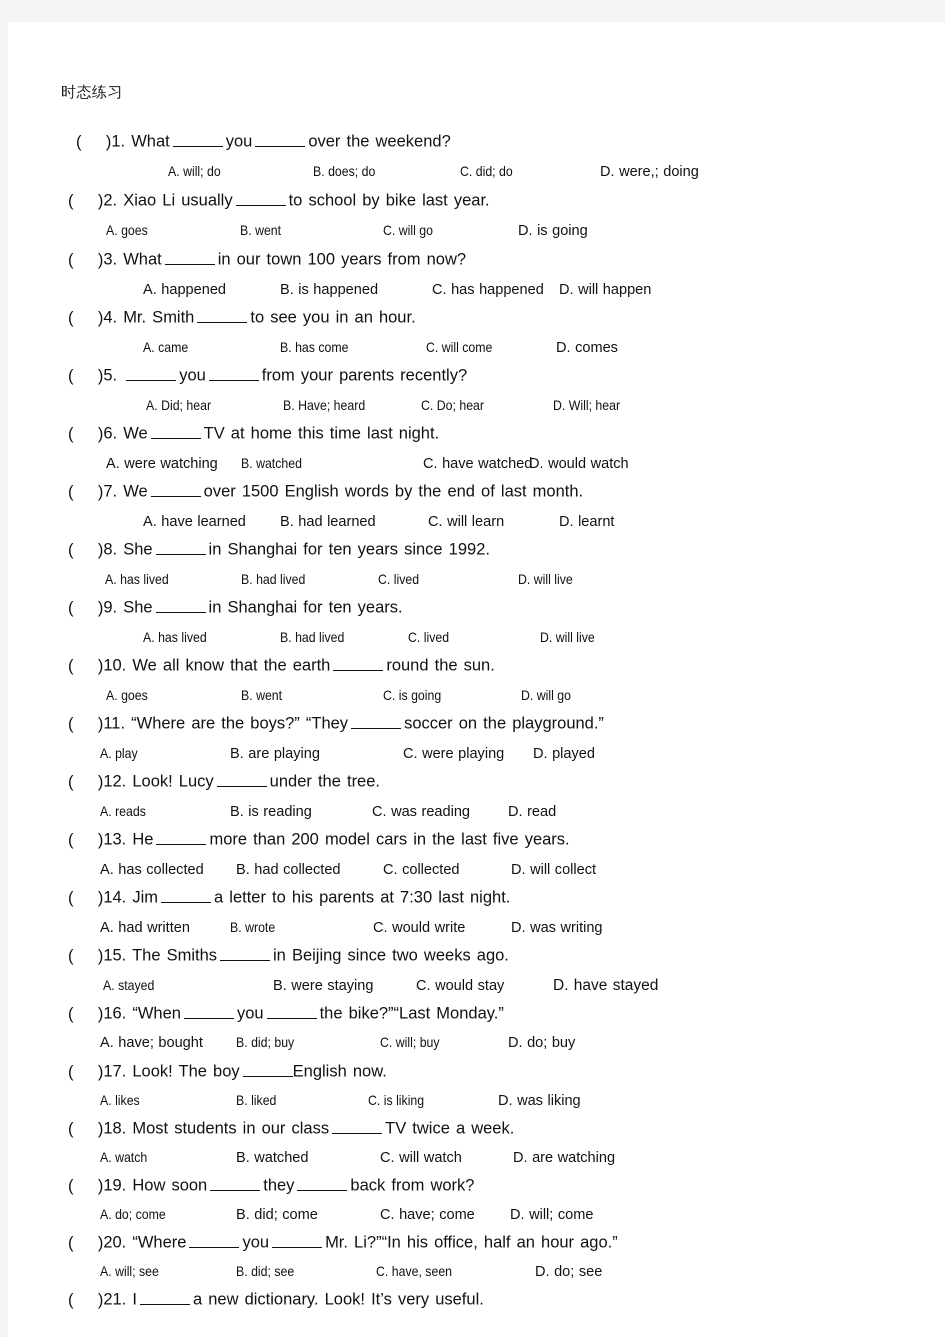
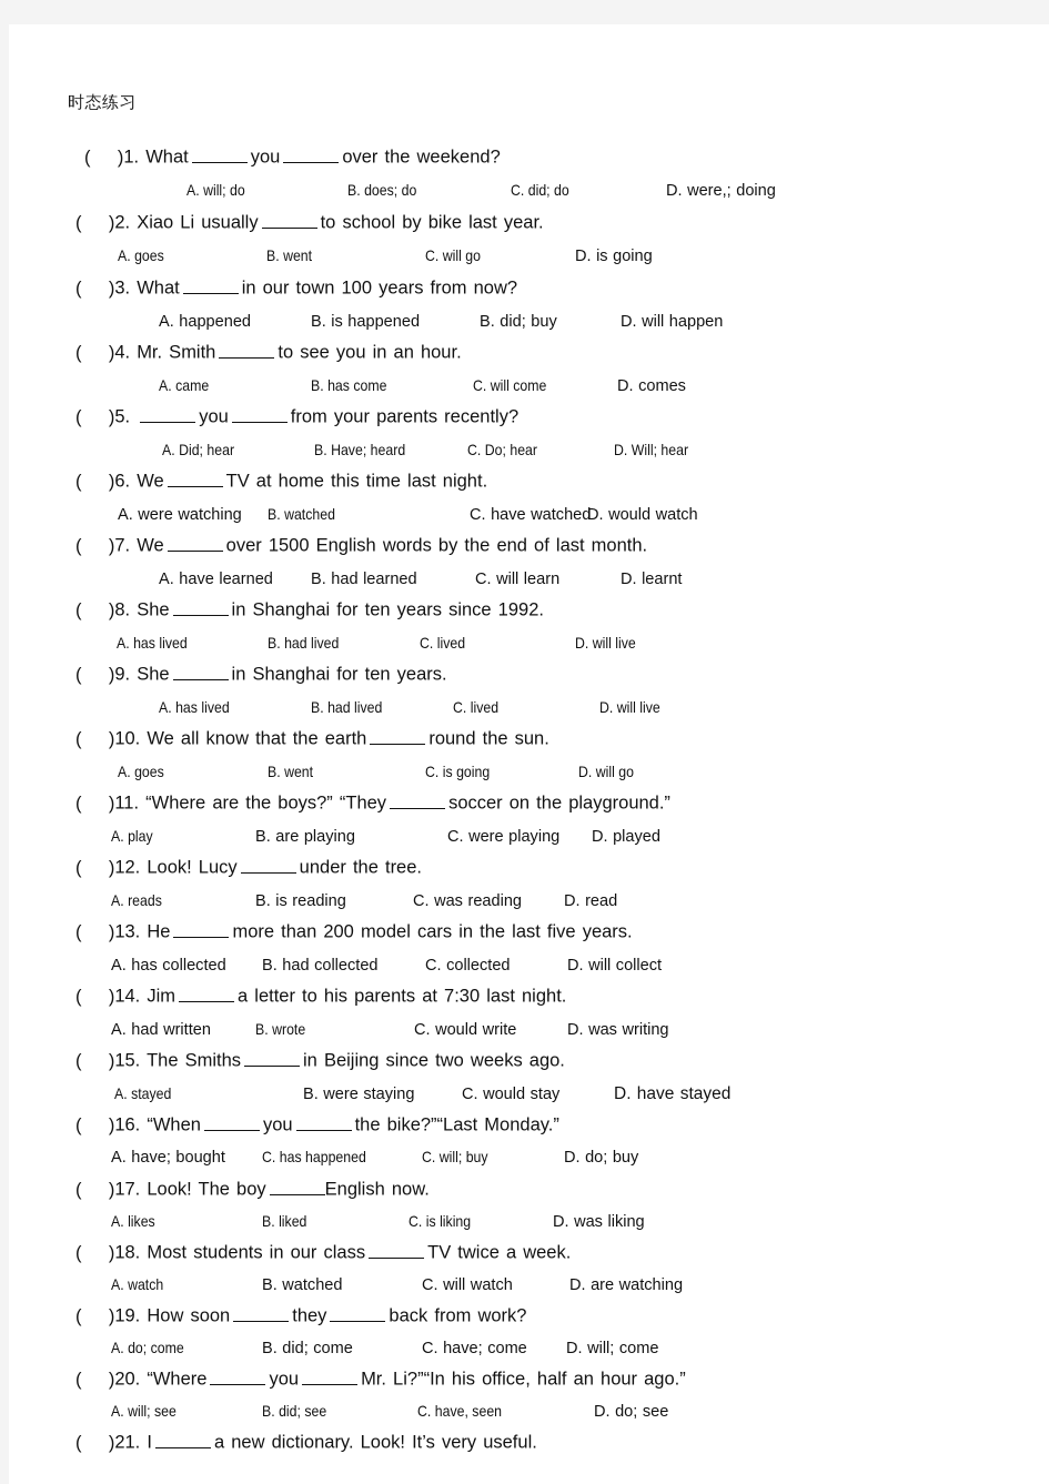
  时态练习
  ( )1. What you over the weekend?
  A. will; do
  B. does; do
  C. did; do
  D. were,; doing
  ( )2. Xiao Li usually to school by bike last year.
  A. goes
  B. went
  C. will go
  D. is going
  ( )3. What in our town 100 years from now?
  A. happened
  B. is happened
- C. has happened
+ B. did; buy
  D. will happen
  ( )4. Mr. Smith to see you in an hour.
  A. came
  B. has come
  C. will come
  D. comes
  ( )5. you from your parents recently?
  A. Did; hear
  B. Have; heard
  C. Do; hear
  D. Will; hear
  ( )6. We TV at home this time last night.
  A. were watching
  B. watched
  C. have watched
  D. would watch
  ( )7. We over 1500 English words by the end of last month.
  A. have learned
  B. had learned
  C. will learn
  D. learnt
  ( )8. She in Shanghai for ten years since 1992.
  A. has lived
  B. had lived
  C. lived
  D. will live
  ( )9. She in Shanghai for ten years.
  A. has lived
  B. had lived
  C. lived
  D. will live
  ( )10. We all know that the earth round the sun.
  A. goes
  B. went
  C. is going
  D. will go
  ( )11. “Where are the boys?” “They soccer on the playground.”
  A. play
  B. are playing
  C. were playing
  D. played
  ( )12. Look! Lucy under the tree.
  A. reads
  B. is reading
  C. was reading
  D. read
  ( )13. He more than 200 model cars in the last five years.
  A. has collected
  B. had collected
  C. collected
  D. will collect
  ( )14. Jim a letter to his parents at 7:30 last night.
  A. had written
  B. wrote
  C. would write
  D. was writing
  ( )15. The Smiths in Beijing since two weeks ago.
  A. stayed
  B. were staying
  C. would stay
  D. have stayed
  ( )16. “When you the bike?”“Last Monday.”
  A. have; bought
- B. did; buy
+ C. has happened
  C. will; buy
  D. do; buy
  ( )17. Look! The boy English now.
  A. likes
  B. liked
  C. is liking
  D. was liking
  ( )18. Most students in our class TV twice a week.
  A. watch
  B. watched
  C. will watch
  D. are watching
  ( )19. How soon they back from work?
  A. do; come
  B. did; come
  C. have; come
  D. will; come
  ( )20. “Where you Mr. Li?”“In his office, half an hour ago.”
  A. will; see
  B. did; see
  C. have, seen
  D. do; see
  ( )21. I a new dictionary. Look! It’s very useful.
